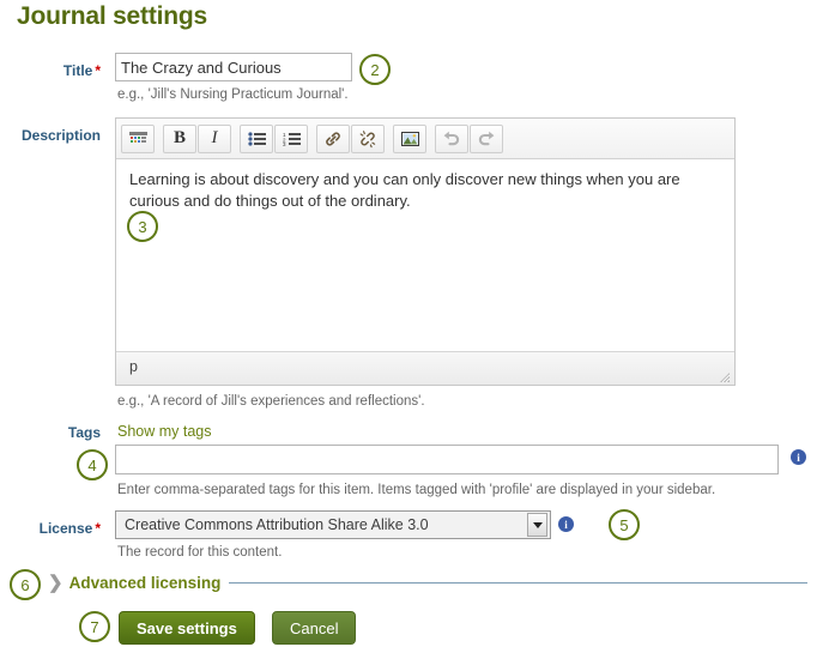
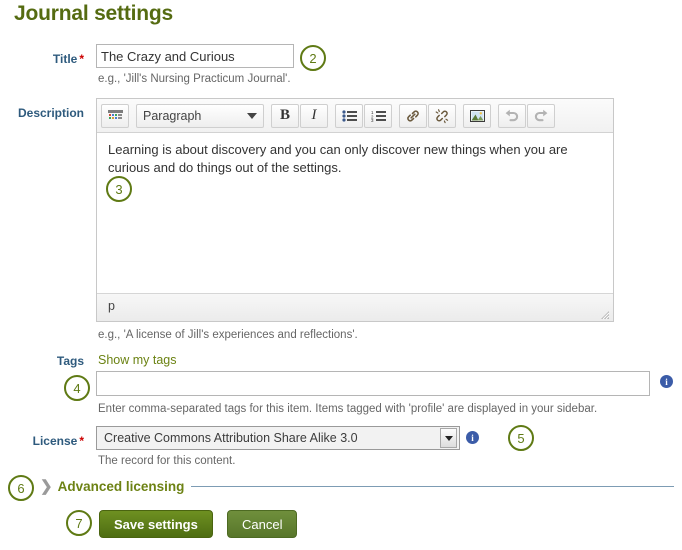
  Journal settings
  Title *
  The Crazy and Curious
  e.g., 'Jill's Nursing Practicum Journal'.
  2
  Description
+ Paragraph
  B
  I
- Learning is about discovery and you can only discover new things when you are curious and do things out of the ordinary.
+ Learning is about discovery and you can only discover new things when you are curious and do things out of the settings.
  p
  3
- e.g., 'A record of Jill's experiences and reflections'.
+ e.g., 'A license of Jill's experiences and reflections'.
  Tags
  Show my tags
  i
  Enter comma-separated tags for this item. Items tagged with 'profile' are displayed in your sidebar.
  4
  License *
  Creative Commons Attribution Share Alike 3.0
  i
  The record for this content.
  5
  ❯
  Advanced licensing
  6
  7
  Save settings
  Cancel
